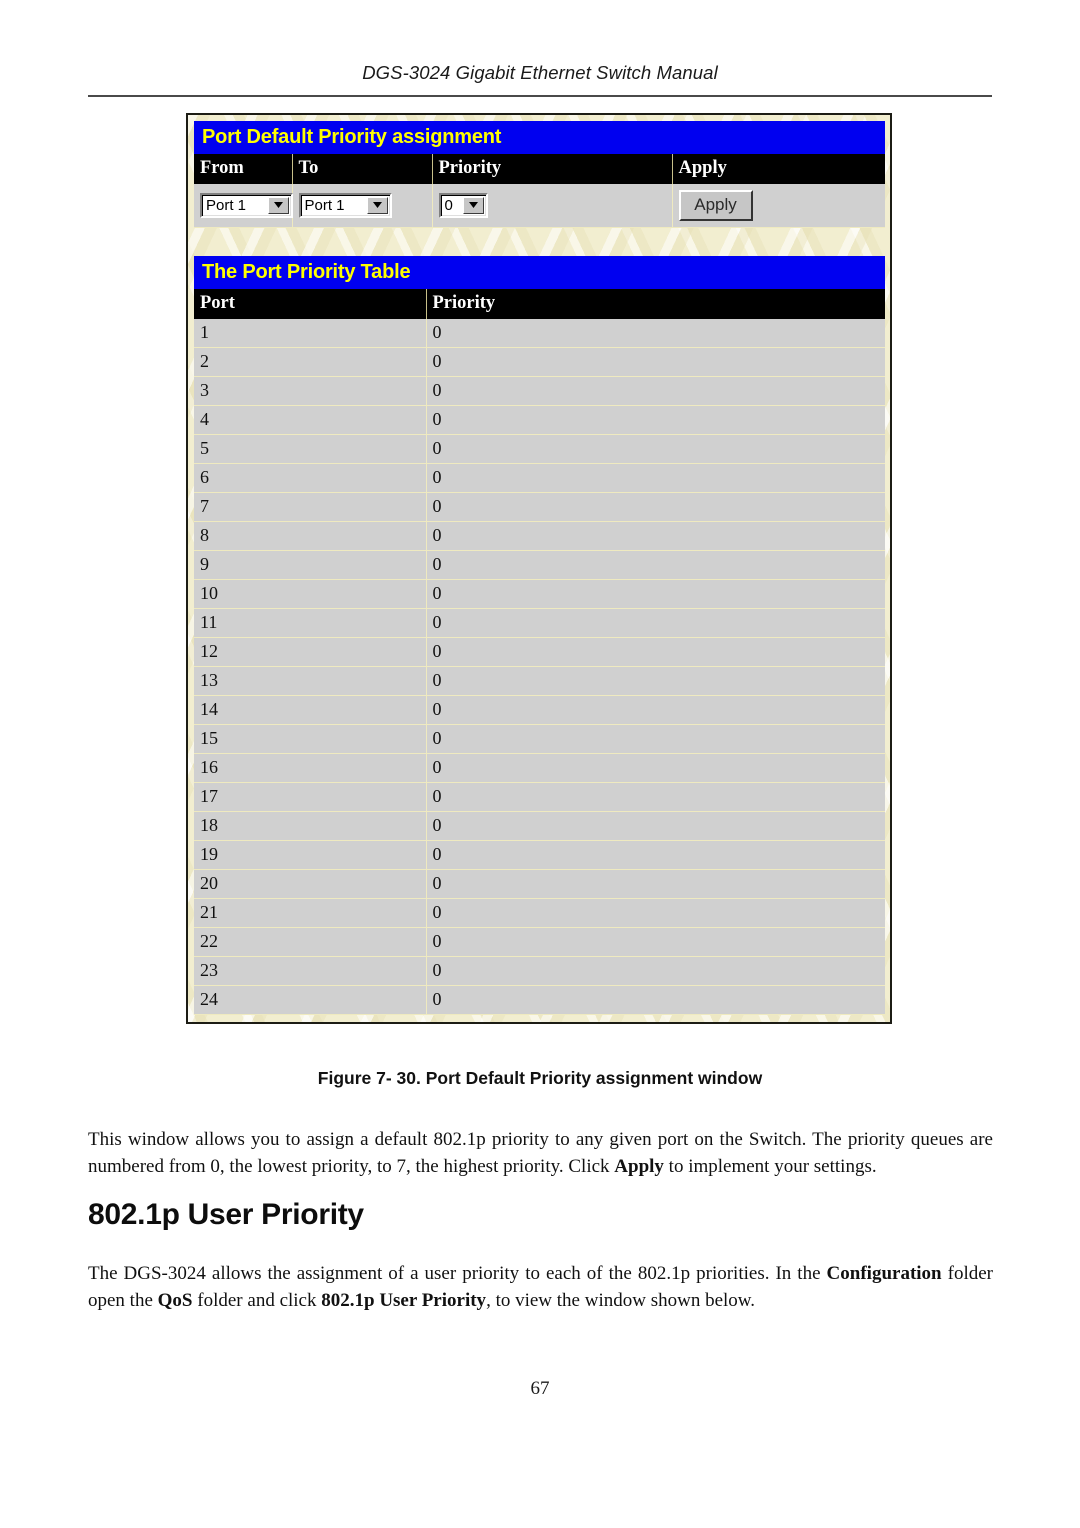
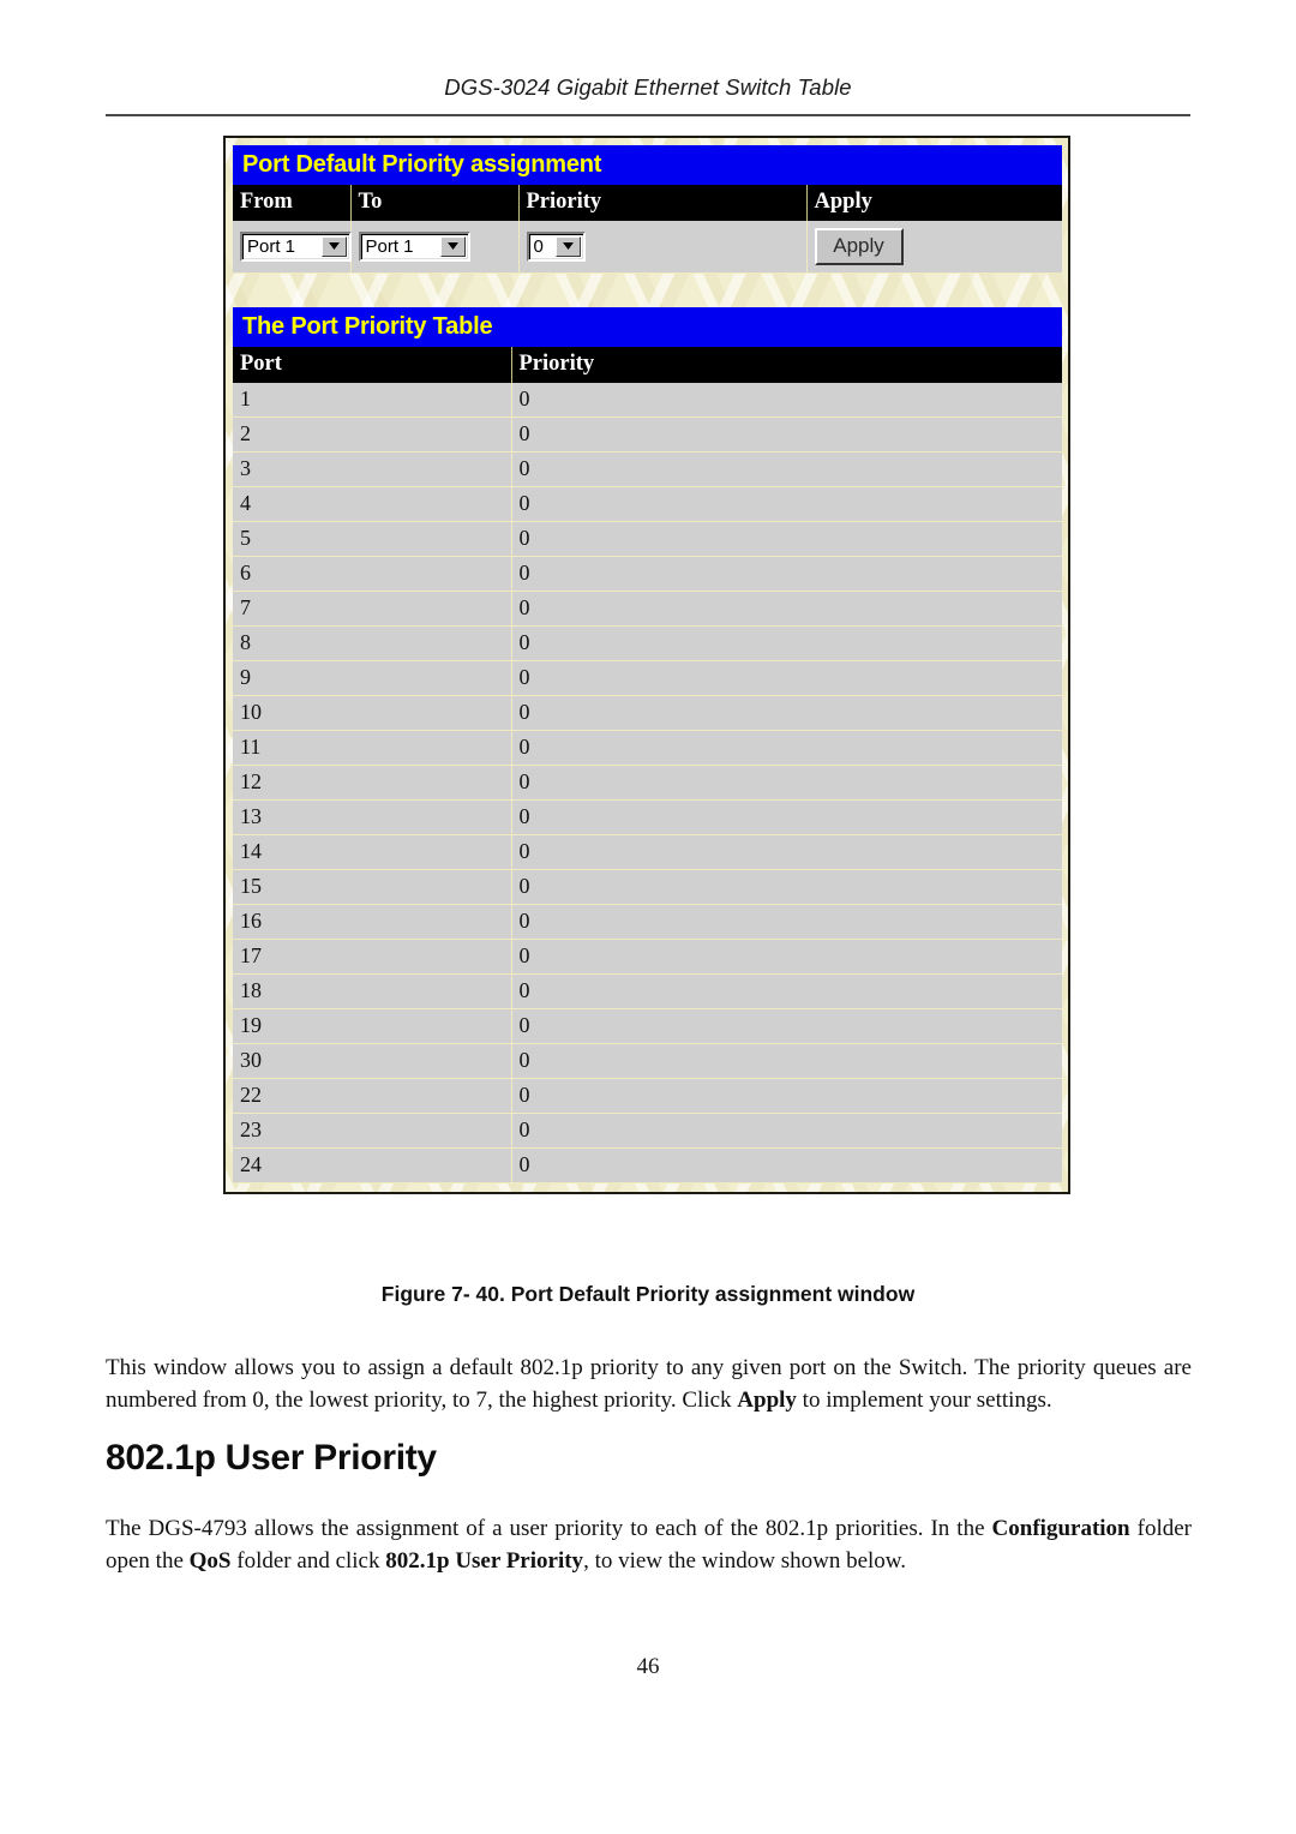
- DGS-3024 Gigabit Ethernet Switch Manual
+ DGS-3024 Gigabit Ethernet Switch Table
  Port Default Priority assignment
  From	To	Priority	Apply
  Port 1	Port 1	0	Apply
  The Port Priority Table
  Port	Priority
  1	0
  2	0
  3	0
  4	0
  5	0
  6	0
  7	0
  8	0
  9	0
  10	0
  11	0
  12	0
  13	0
  14	0
  15	0
  16	0
  17	0
  18	0
  19	0
- 20	0
+ 30	0
- 21	0
  22	0
  23	0
  24	0
- Figure 7- 30. Port Default Priority assignment window
+ Figure 7- 40. Port Default Priority assignment window
  This window allows you to assign a default 802.1p priority to any given port on the Switch. The priority queues are numbered from 0, the lowest priority, to 7, the highest priority. Click Apply to implement your settings.
  802.1p User Priority
- The DGS-3024 allows the assignment of a user priority to each of the 802.1p priorities. In the Configuration folder open the QoS folder and click 802.1p User Priority, to view the window shown below.
+ The DGS-4793 allows the assignment of a user priority to each of the 802.1p priorities. In the Configuration folder open the QoS folder and click 802.1p User Priority, to view the window shown below.
- 67
+ 46
